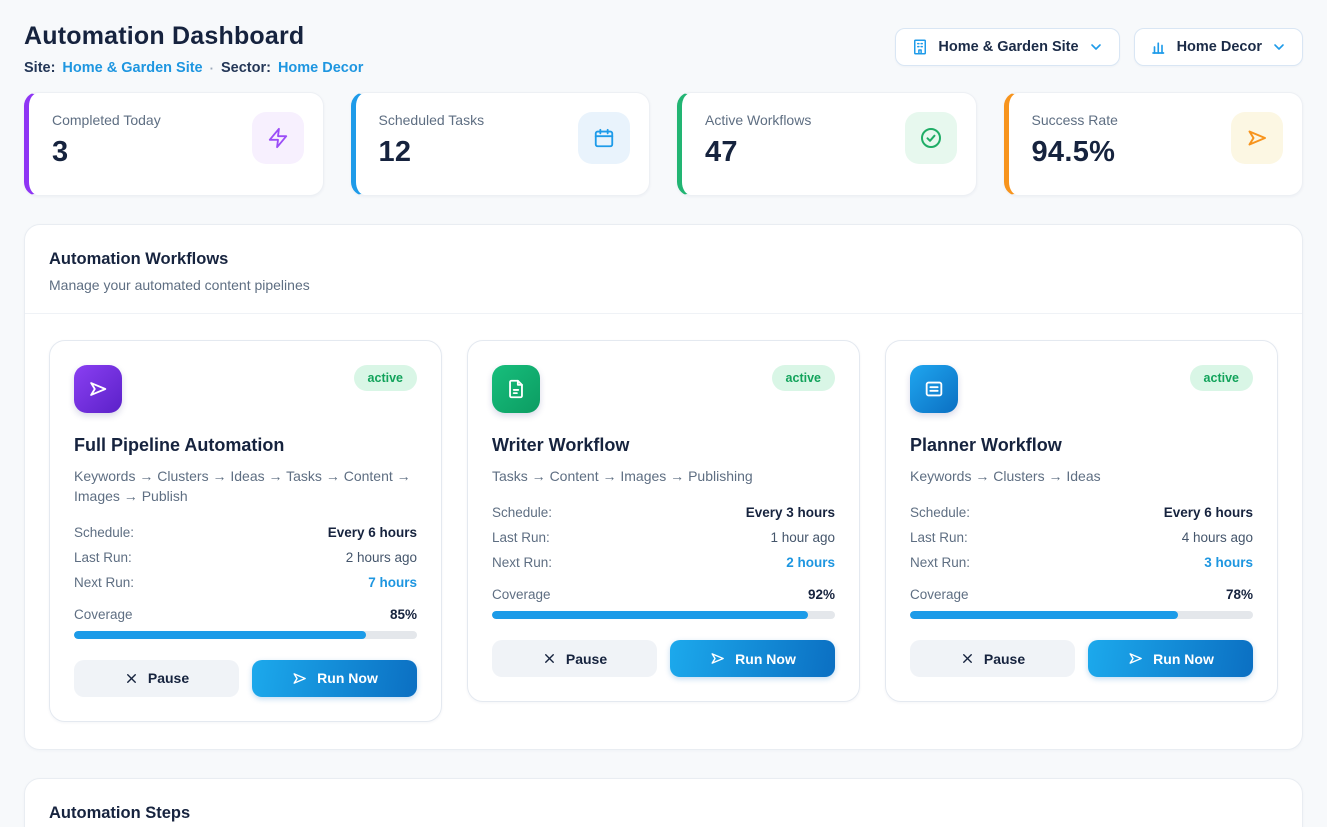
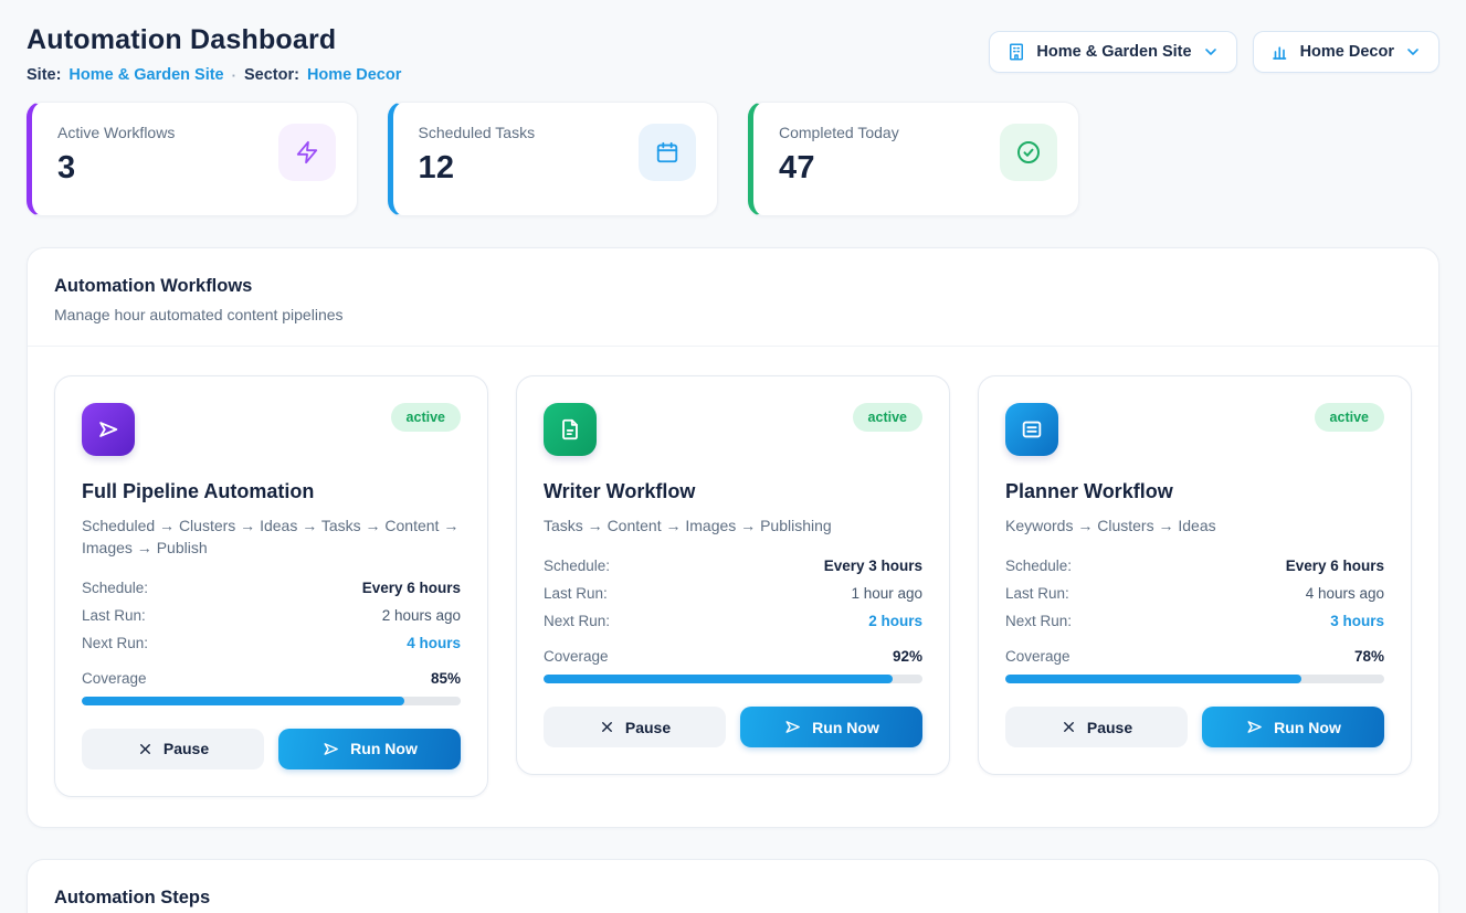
  Automation Dashboard
  Site:
  Home & Garden Site
  ·
  Sector:
  Home Decor
  Home & Garden Site
  Home Decor
- Completed Today
+ Active Workflows
  3
  Scheduled Tasks
  12
- Active Workflows
+ Completed Today
  47
- Success Rate
- 94.5%
  Automation Workflows
- Manage your automated content pipelines
+ Manage hour automated content pipelines
  active
  Full Pipeline Automation
- Keywords → Clusters → Ideas → Tasks → Content → Images → Publish
+ Scheduled → Clusters → Ideas → Tasks → Content → Images → Publish
  Schedule:
  Every 6 hours
  Last Run:
  2 hours ago
  Next Run:
- 7 hours
+ 4 hours
  Coverage
  85%
  Pause
  Run Now
  active
  Writer Workflow
  Tasks → Content → Images → Publishing
  Schedule:
  Every 3 hours
  Last Run:
  1 hour ago
  Next Run:
  2 hours
  Coverage
  92%
  Pause
  Run Now
  active
  Planner Workflow
  Keywords → Clusters → Ideas
  Schedule:
  Every 6 hours
  Last Run:
  4 hours ago
  Next Run:
  3 hours
  Coverage
  78%
  Pause
  Run Now
  Automation Steps
